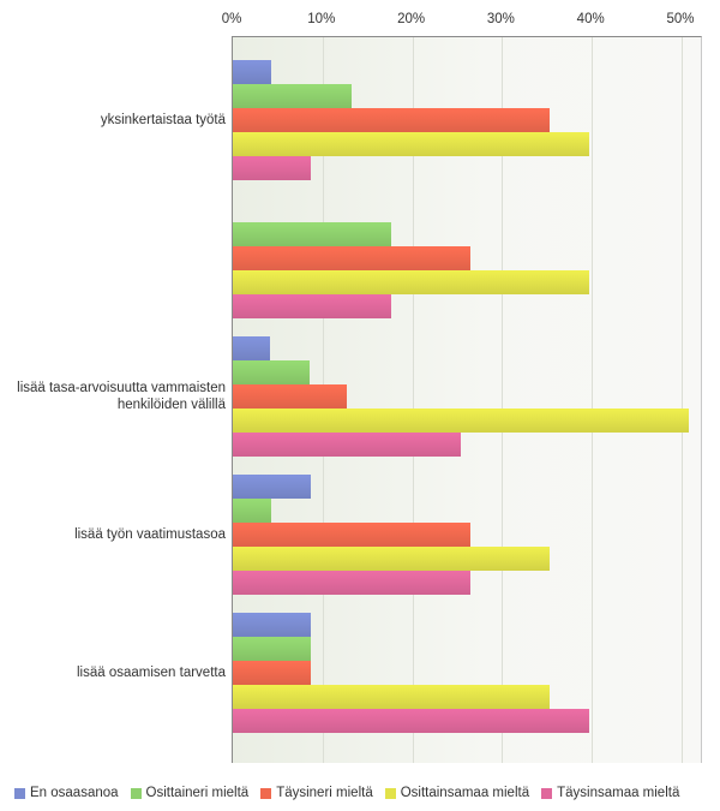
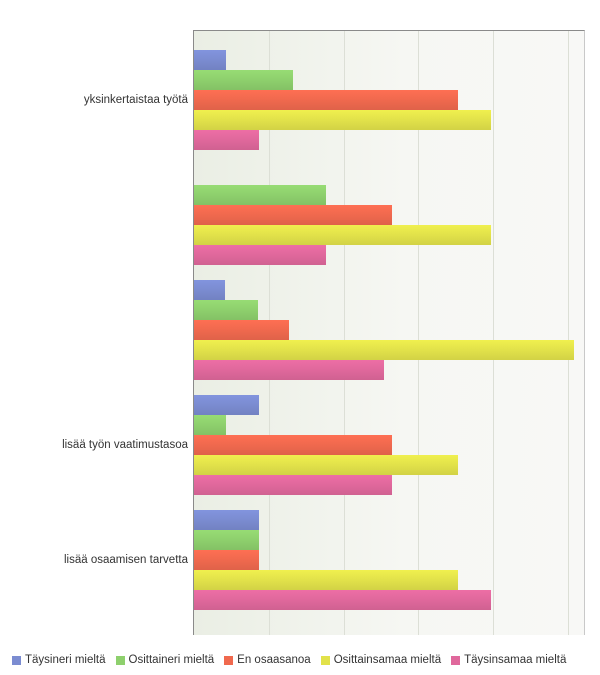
- 0%
- 10%
- 20%
- 30%
- 40%
- 50%
  yksinkertaistaa työtä
- lisää tasa-arvoisuutta vammaisten henkilöiden välillä
  lisää työn vaatimustasoa
  lisää osaamisen tarvetta
- En osaasanoa
+ Täysineri mieltä
  Osittaineri mieltä
- Täysineri mieltä
+ En osaasanoa
  Osittainsamaa mieltä
  Täysinsamaa mieltä
